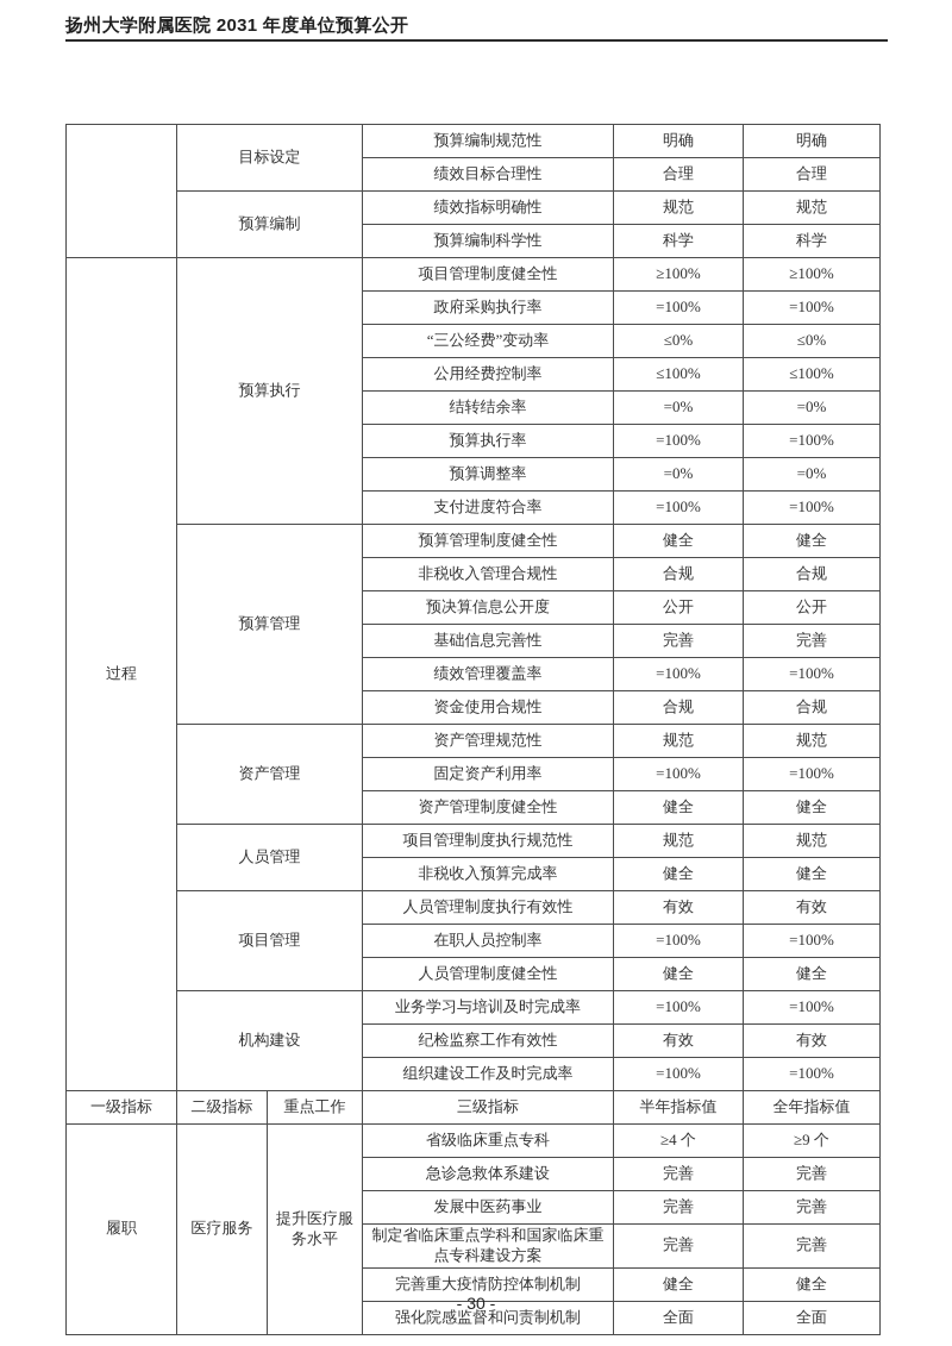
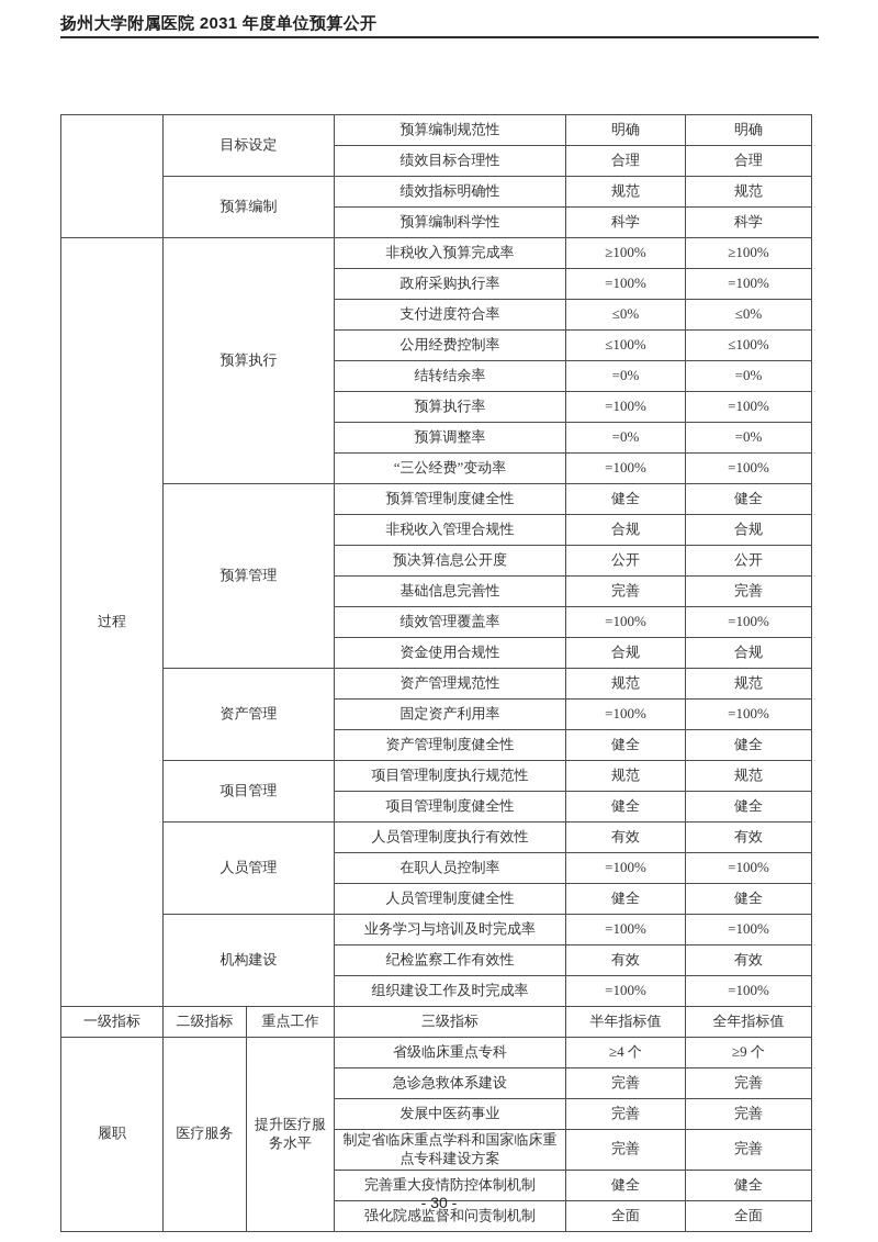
  扬州大学附属医院 2031 年度单位预算公开
  	目标设定	预算编制规范性	明确	明确
  绩效目标合理性	合理	合理
  预算编制	绩效指标明确性	规范	规范
  预算编制科学性	科学	科学
- 过程	预算执行	项目管理制度健全性	≥100%	≥100%
+ 过程	预算执行	非税收入预算完成率	≥100%	≥100%
  政府采购执行率	=100%	=100%
- “三公经费”变动率	≤0%	≤0%
+ 支付进度符合率	≤0%	≤0%
  公用经费控制率	≤100%	≤100%
  结转结余率	=0%	=0%
  预算执行率	=100%	=100%
  预算调整率	=0%	=0%
- 支付进度符合率	=100%	=100%
+ “三公经费”变动率	=100%	=100%
  预算管理	预算管理制度健全性	健全	健全
  非税收入管理合规性	合规	合规
  预决算信息公开度	公开	公开
  基础信息完善性	完善	完善
  绩效管理覆盖率	=100%	=100%
  资金使用合规性	合规	合规
  资产管理	资产管理规范性	规范	规范
  固定资产利用率	=100%	=100%
  资产管理制度健全性	健全	健全
- 人员管理	项目管理制度执行规范性	规范	规范
+ 项目管理	项目管理制度执行规范性	规范	规范
- 非税收入预算完成率	健全	健全
+ 项目管理制度健全性	健全	健全
- 项目管理	人员管理制度执行有效性	有效	有效
+ 人员管理	人员管理制度执行有效性	有效	有效
  在职人员控制率	=100%	=100%
  人员管理制度健全性	健全	健全
  机构建设	业务学习与培训及时完成率	=100%	=100%
  纪检监察工作有效性	有效	有效
  组织建设工作及时完成率	=100%	=100%
  一级指标	二级指标	重点工作	三级指标	半年指标值	全年指标值
  履职	医疗服务	提升医疗服务水平	省级临床重点专科	≥4 个	≥9 个
  急诊急救体系建设	完善	完善
  发展中医药事业	完善	完善
  制定省临床重点学科和国家临床重点专科建设方案	完善	完善
  完善重大疫情防控体制机制	健全	健全
  强化院感监督和问责制机制	全面	全面
  - 30 -
